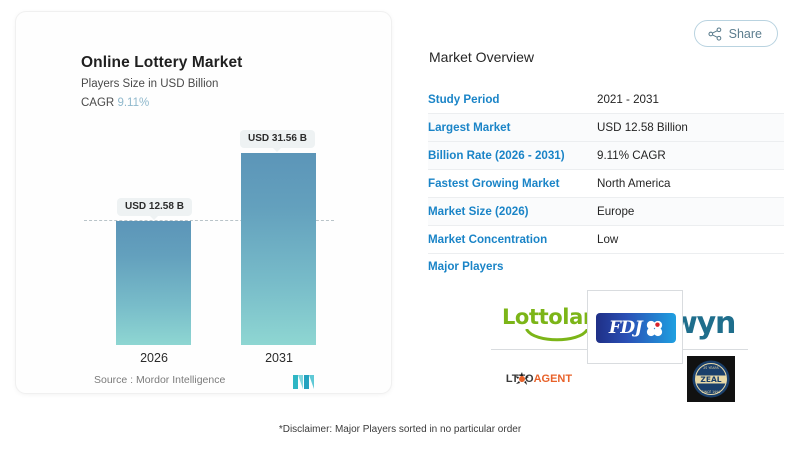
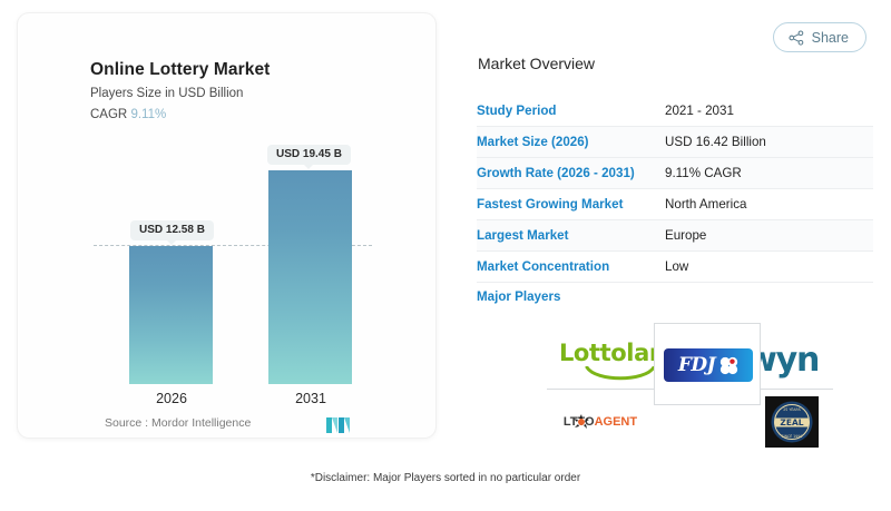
  Online Lottery Market
  Players Size in USD Billion
  CAGR 9.11%
  USD 12.58 B
- USD 31.56 B
+ USD 19.45 B
  2026
  2031
  Source : Mordor Intelligence
  Market Overview
  Share
  Study Period
  2021 - 2031
- Largest Market
+ Market Size (2026)
- USD 12.58 Billion
+ USD 16.42 Billion
- Billion Rate (2026 - 2031)
+ Growth Rate (2026 - 2031)
  9.11% CAGR
  Fastest Growing Market
  North America
- Market Size (2026)
+ Largest Market
  Europe
  Market Concentration
  Low
  Major Players
  Lottola
  LTOAGENT
  FDJ
  ZEAL
  *Disclaimer: Major Players sorted in no particular order
